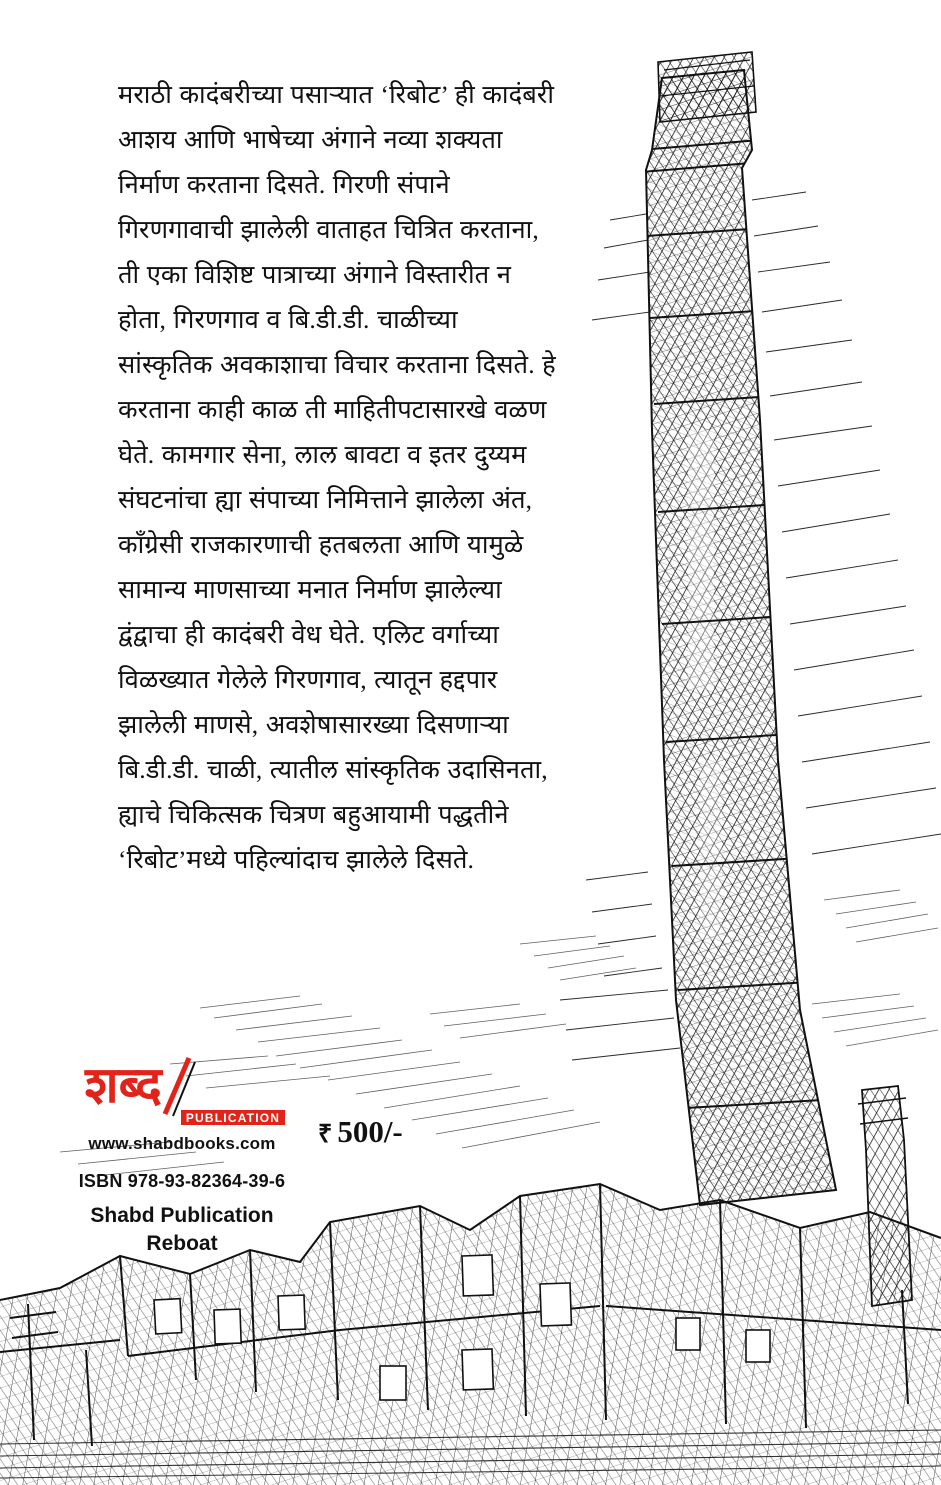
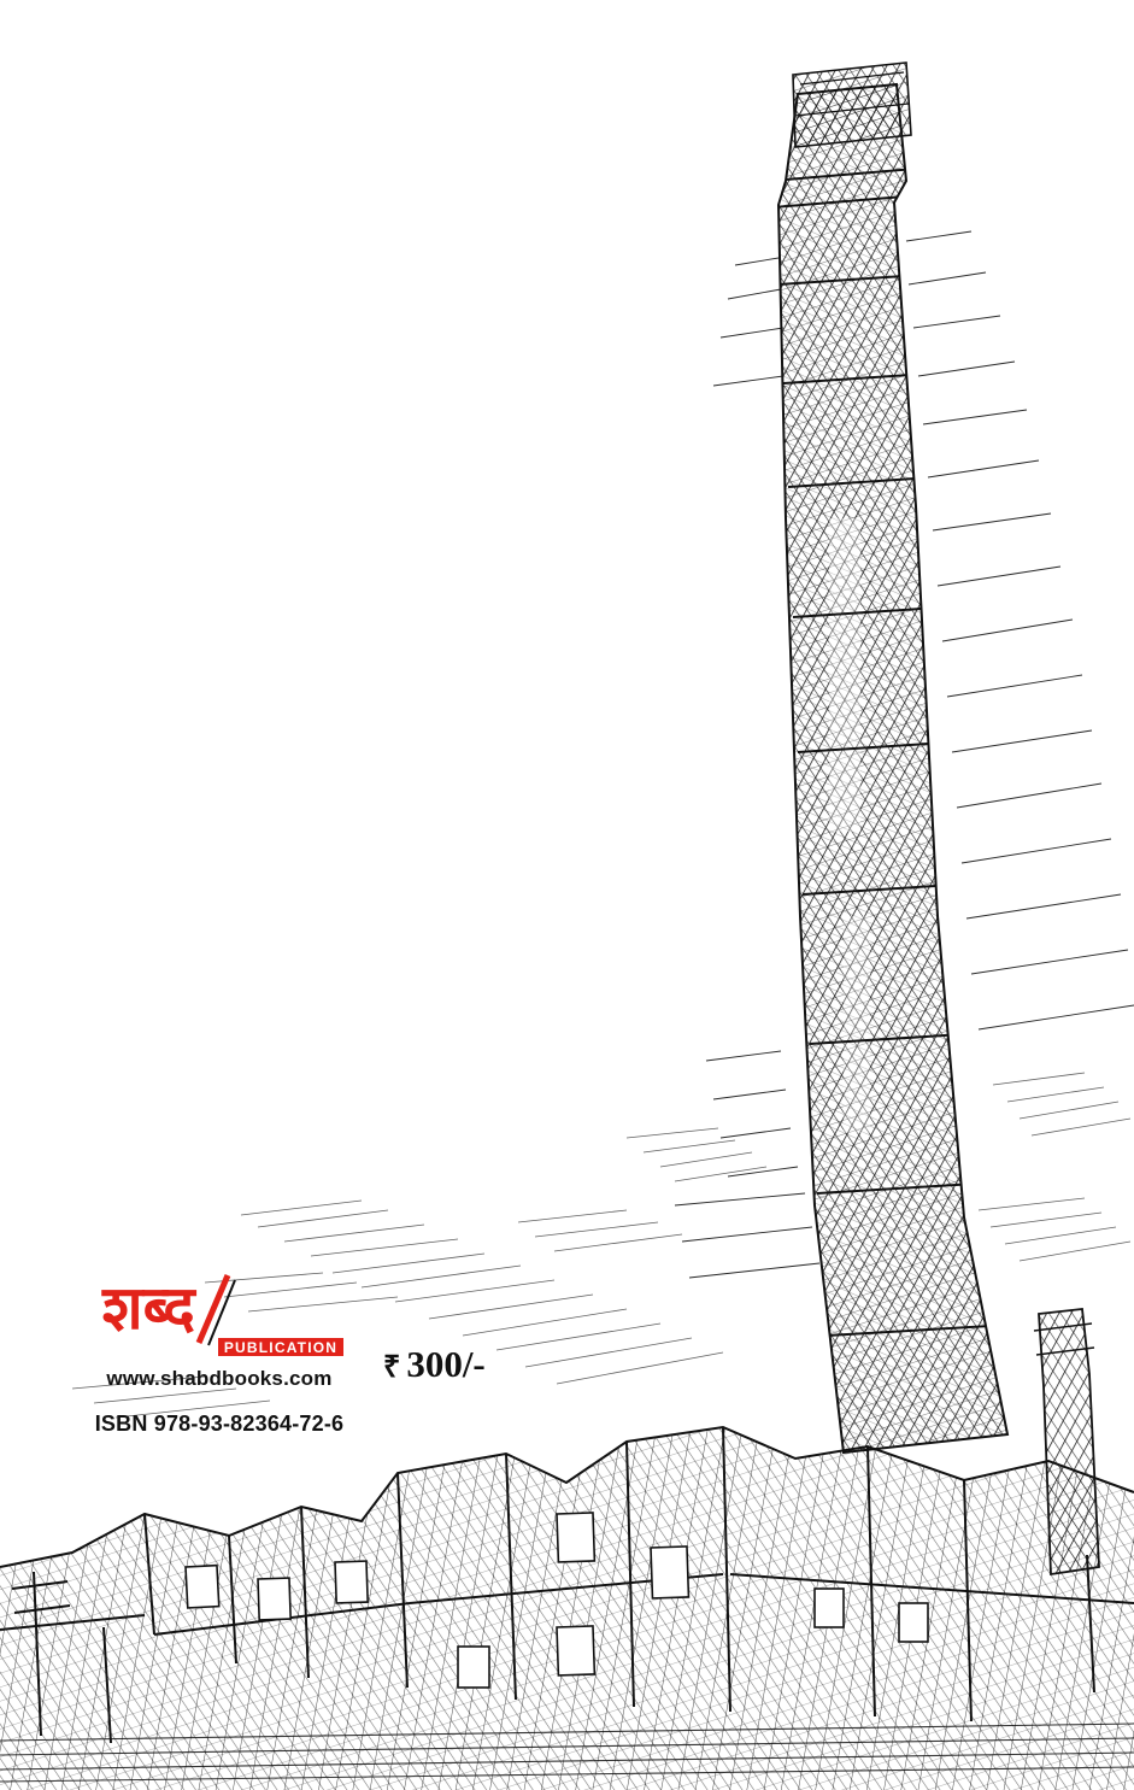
- मराठी कादंबरीच्या पसाऱ्यात ‘रिबोट’ ही कादंबरी आशय आणि भाषेच्या अंगाने नव्या शक्यता निर्माण करताना दिसते. गिरणी संपाने गिरणगावाची झालेली वाताहत चित्रित करताना, ती एका विशिष्ट पात्राच्या अंगाने विस्तारीत न होता, गिरणगाव व बि.डी.डी. चाळीच्या सांस्कृतिक अवकाशाचा विचार करताना दिसते. हे करताना काही काळ ती माहितीपटासारखे वळण घेते. कामगार सेना, लाल बावटा व इतर दुय्यम संघटनांचा ह्या संपाच्या निमित्ताने झालेला अंत, काँग्रेसी राजकारणाची हतबलता आणि यामुळे सामान्य माणसाच्या मनात निर्माण झालेल्या द्वंद्वाचा ही कादंबरी वेध घेते. एलिट वर्गाच्या विळख्यात गेलेले गिरणगाव, त्यातून हद्दपार झालेली माणसे, अवशेषासारख्या दिसणाऱ्या बि.डी.डी. चाळी, त्यातील सांस्कृतिक उदासिनता, ह्याचे चिकित्सक चित्रण बहुआयामी पद्धतीने ‘रिबोट’मध्ये पहिल्यांदाच झालेले दिसते.
- ₹ 500/-
+ ₹ 300/-
  शब्द
  PUBLICATION
  www.shabdbooks.com
- ISBN 978-93-82364-39-6
+ ISBN 978-93-82364-72-6
- Shabd Publication
- Reboat
